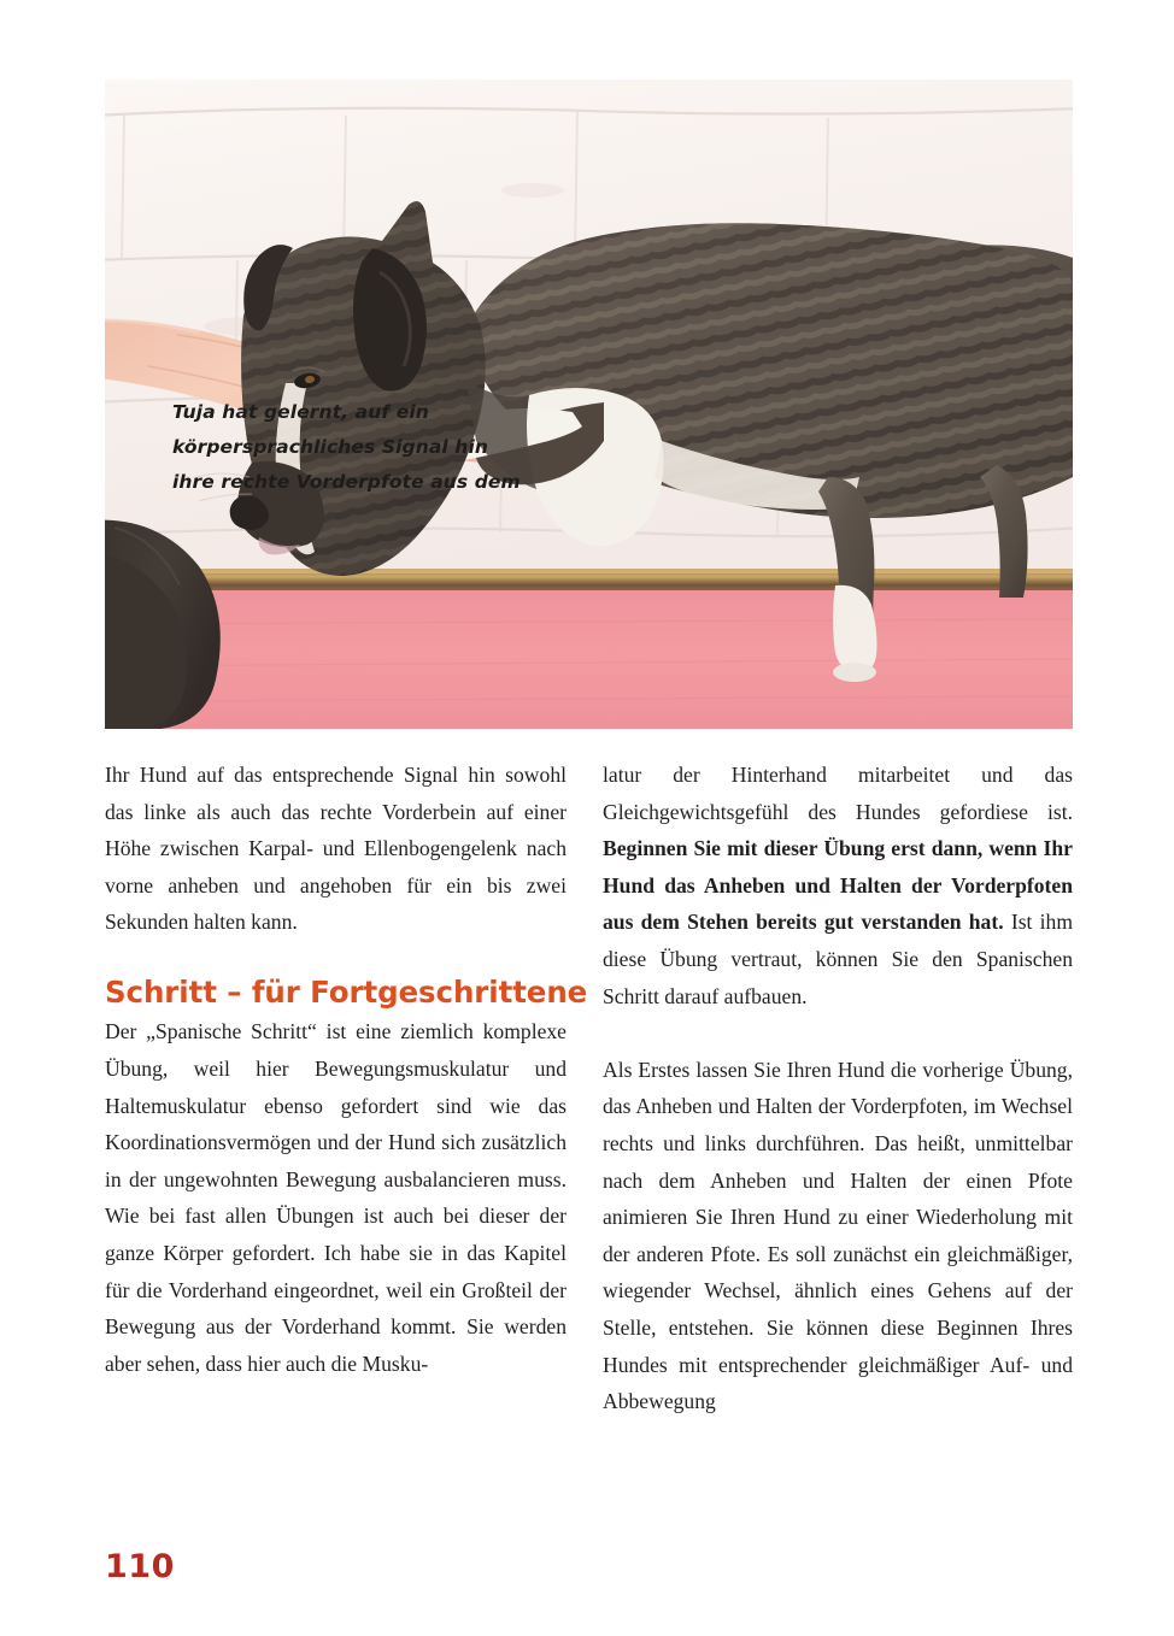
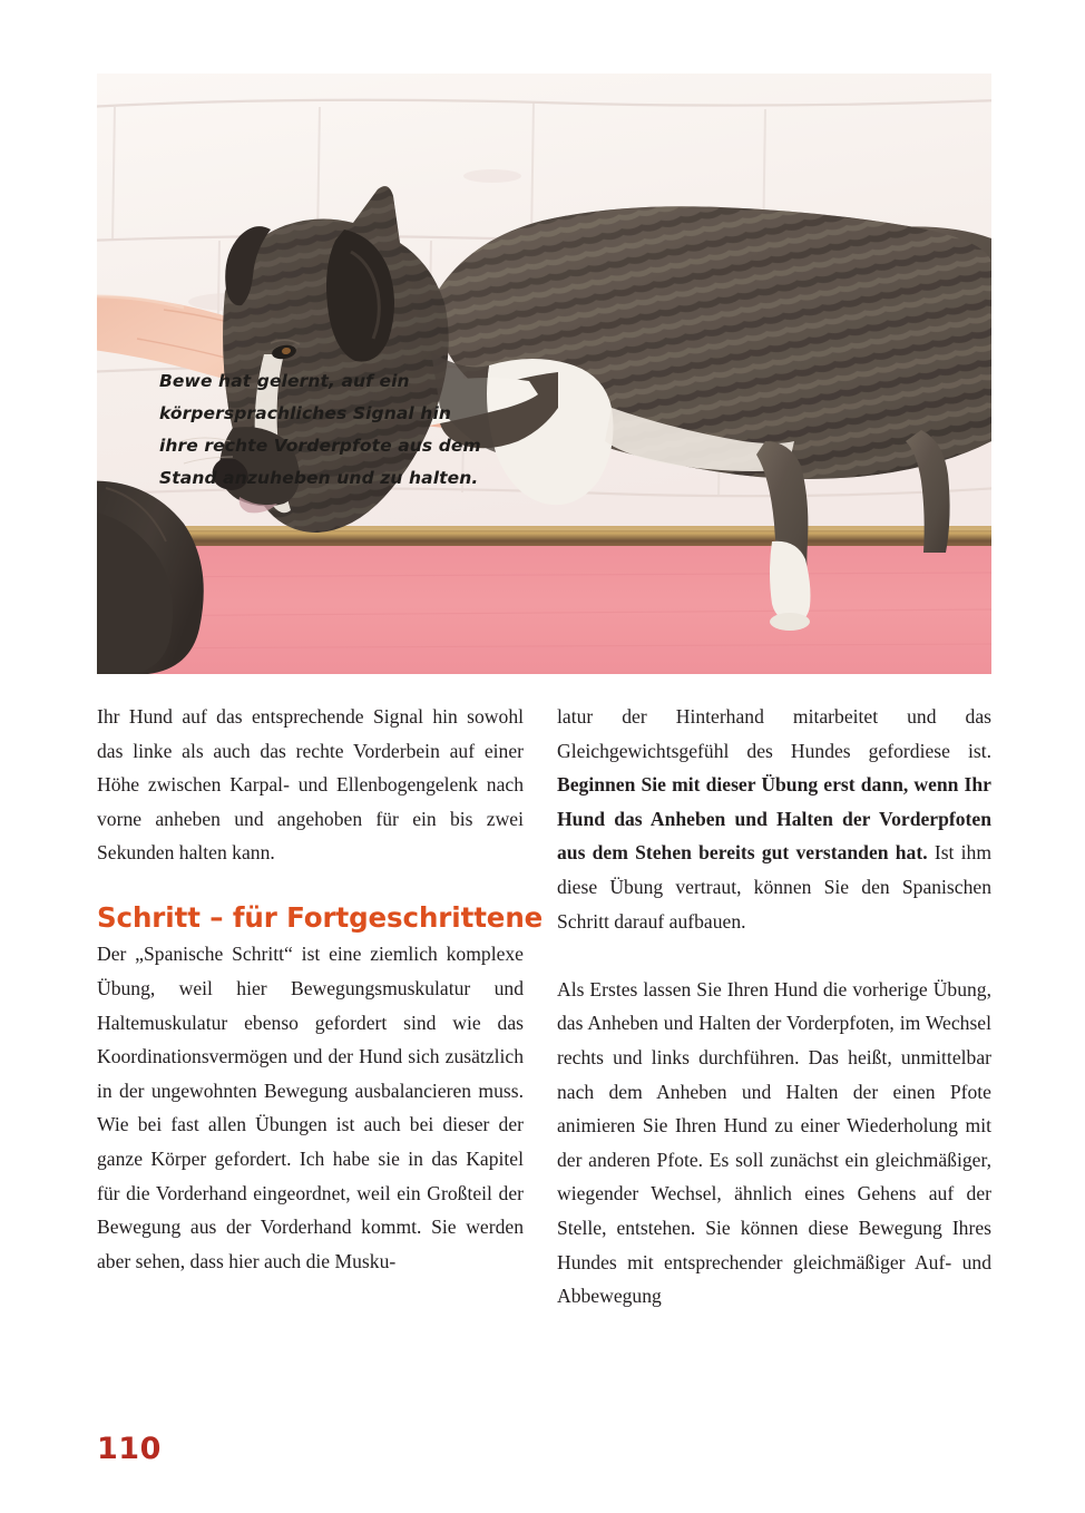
- Tuja hat gelernt, auf ein
+ Bewe hat gelernt, auf ein
  körpersprachliches Signal hin
  ihre rechte Vorderpfote aus dem
+ Stand anzuheben und zu halten.
  Ihr Hund auf das entsprechende Signal hin sowohl das linke als auch das rechte Vorderbein auf einer Höhe zwischen Kar­pal- und Ellenbogengelenk nach vorne anheben und angehoben für ein bis zwei Sekunden halten kann.
  Schritt – für Fortgeschrittene
  Der „Spanische Schritt“ ist eine ziemlich komplexe Übung, weil hier Bewegungs­muskulatur und Haltemuskulatur ebenso gefordert sind wie das Koordinationsver­mögen und der Hund sich zusätzlich in der ungewohnten Bewegung ausbalancieren muss. Wie bei fast allen Übungen ist auch bei dieser der ganze Körper gefordert. Ich habe sie in das Kapitel für die Vorderhand eingeordnet, weil ein Großteil der Bewe­gung aus der Vorderhand kommt. Sie wer­den aber sehen, dass hier auch die Musku-
  latur der Hinterhand mitarbeitet und das Gleichgewichtsgefühl des Hundes gefor­diese ist. Beginnen Sie mit dieser Übung erst dann, wenn Ihr Hund das Anheben und Halten der Vorderpfoten aus dem Stehen bereits gut verstanden hat. Ist ihm diese Übung vertraut, können Sie den Spa­nischen Schritt darauf aufbauen.
- Als Erstes lassen Sie Ihren Hund die vor­herige Übung, das Anheben und Halten der Vorderpfoten, im Wechsel rechts und links durchführen. Das heißt, unmittelbar nach dem Anheben und Halten der einen Pfote animieren Sie Ihren Hund zu einer Wiederholung mit der anderen Pfote. Es soll zunächst ein gleichmäßiger, wiegen­der Wechsel, ähnlich eines Gehens auf der Stelle, entstehen. Sie können diese Beginnen Ihres Hundes mit entsprechen­der gleichmäßiger Auf- und Abbewegung
+ Als Erstes lassen Sie Ihren Hund die vor­herige Übung, das Anheben und Halten der Vorderpfoten, im Wechsel rechts und links durchführen. Das heißt, unmittelbar nach dem Anheben und Halten der einen Pfote animieren Sie Ihren Hund zu einer Wiederholung mit der anderen Pfote. Es soll zunächst ein gleichmäßiger, wiegen­der Wechsel, ähnlich eines Gehens auf der Stelle, entstehen. Sie können diese Bewegung Ihres Hundes mit entsprechen­der gleichmäßiger Auf- und Abbewegung
  110
